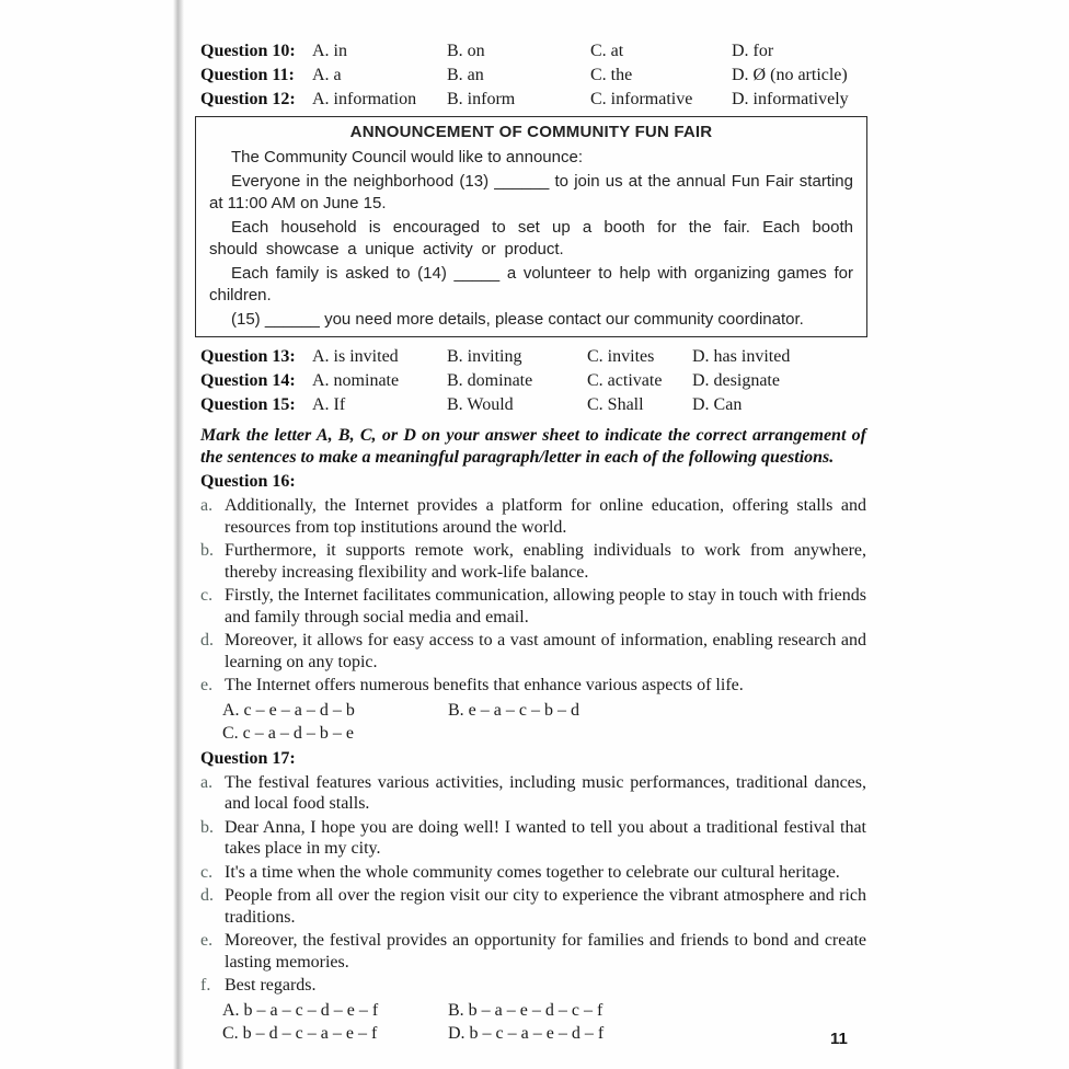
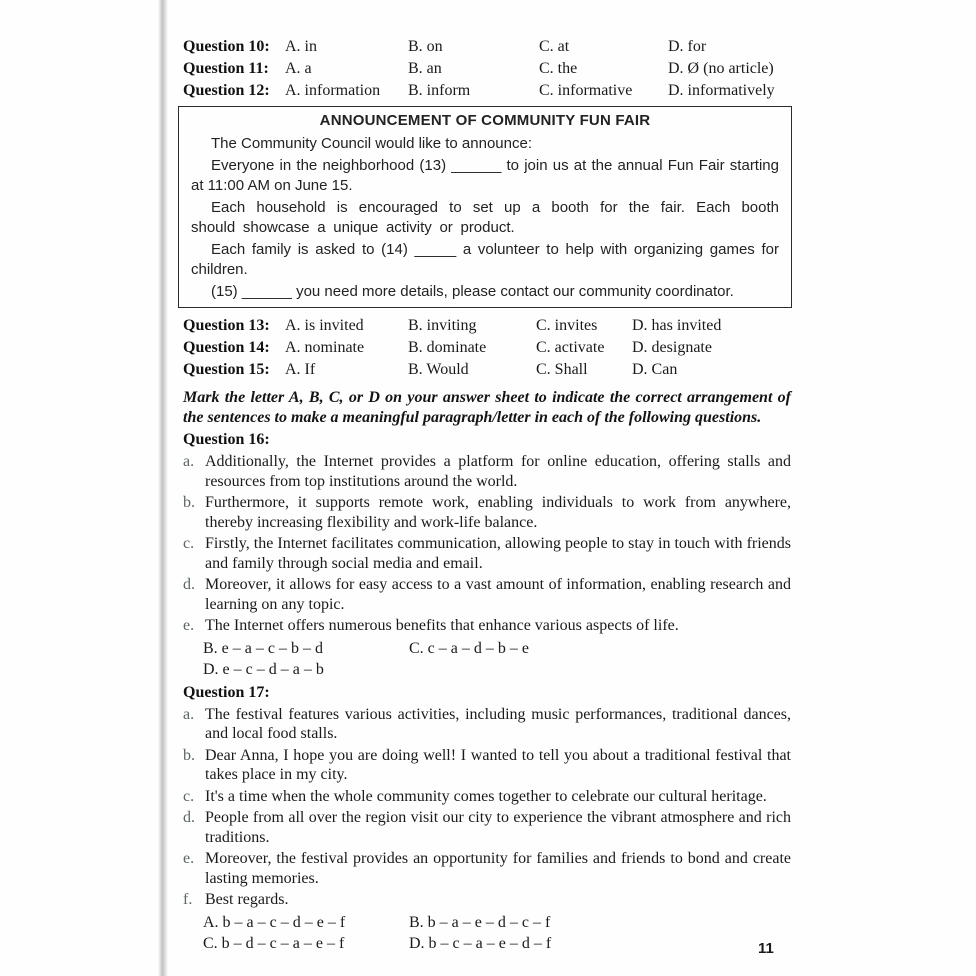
  Question 10:
  A. in
  B. on
  C. at
  D. for
  Question 11:
  A. a
  B. an
  C. the
  D. Ø (no article)
  Question 12:
  A. information
  B. inform
  C. informative
  D. informatively
  ANNOUNCEMENT OF COMMUNITY FUN FAIR
  The Community Council would like to announce:
  Everyone in the neighborhood (13) ______ to join us at the annual Fun Fair starting at 11:00 AM on June 15.
  Each household is encouraged to set up a booth for the fair. Each booth should showcase a unique activity or product.
  Each family is asked to (14) _____ a volunteer to help with organizing games for children.
  (15) ______ you need more details, please contact our community coordinator.
  Question 13:
  A. is invited
  B. inviting
  C. invites
  D. has invited
  Question 14:
  A. nominate
  B. dominate
  C. activate
  D. designate
  Question 15:
  A. If
  B. Would
  C. Shall
  D. Can
  Mark the letter A, B, C, or D on your answer sheet to indicate the correct arrangement of the sentences to make a meaningful paragraph/letter in each of the following questions.
  Question 16:
  a.
  Additionally, the Internet provides a platform for online education, offering stalls and resources from top institutions around the world.
  b.
  Furthermore, it supports remote work, enabling individuals to work from anywhere, thereby increasing flexibility and work-life balance.
  c.
  Firstly, the Internet facilitates communication, allowing people to stay in touch with friends and family through social media and email.
  d.
  Moreover, it allows for easy access to a vast amount of information, enabling research and learning on any topic.
  e.
  The Internet offers numerous benefits that enhance various aspects of life.
- A. c – e – a – d – b
  B. e – a – c – b – d
  C. c – a – d – b – e
+ D. e – c – d – a – b
  Question 17:
  a.
  The festival features various activities, including music performances, traditional dances, and local food stalls.
  b.
  Dear Anna, I hope you are doing well! I wanted to tell you about a traditional festival that takes place in my city.
  c.
  It's a time when the whole community comes together to celebrate our cultural heritage.
  d.
  People from all over the region visit our city to experience the vibrant atmosphere and rich traditions.
  e.
  Moreover, the festival provides an opportunity for families and friends to bond and create lasting memories.
  f.
  Best regards.
  A. b – a – c – d – e – f
  B. b – a – e – d – c – f
  C. b – d – c – a – e – f
  D. b – c – a – e – d – f
  11
